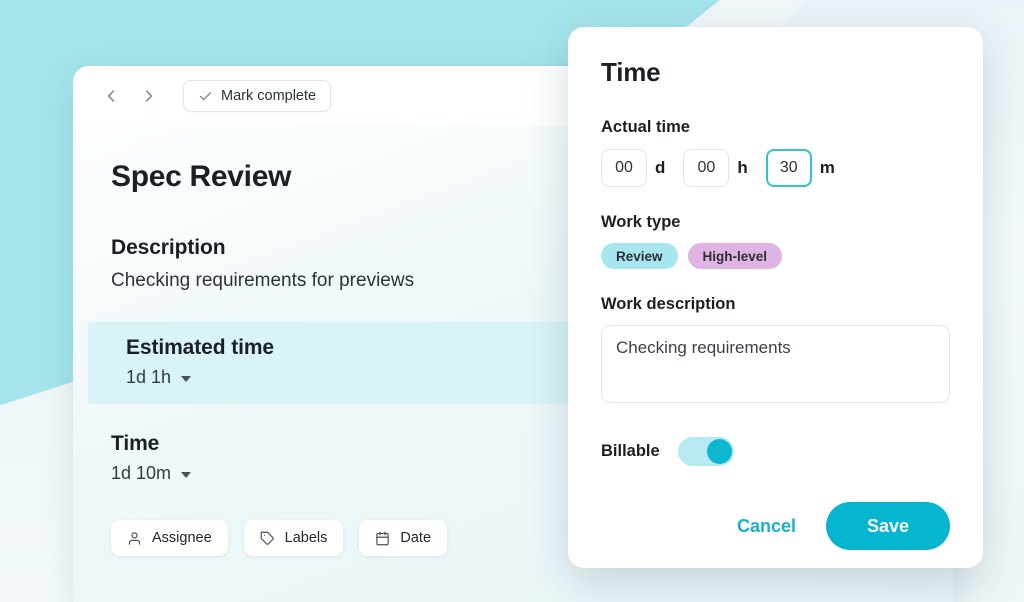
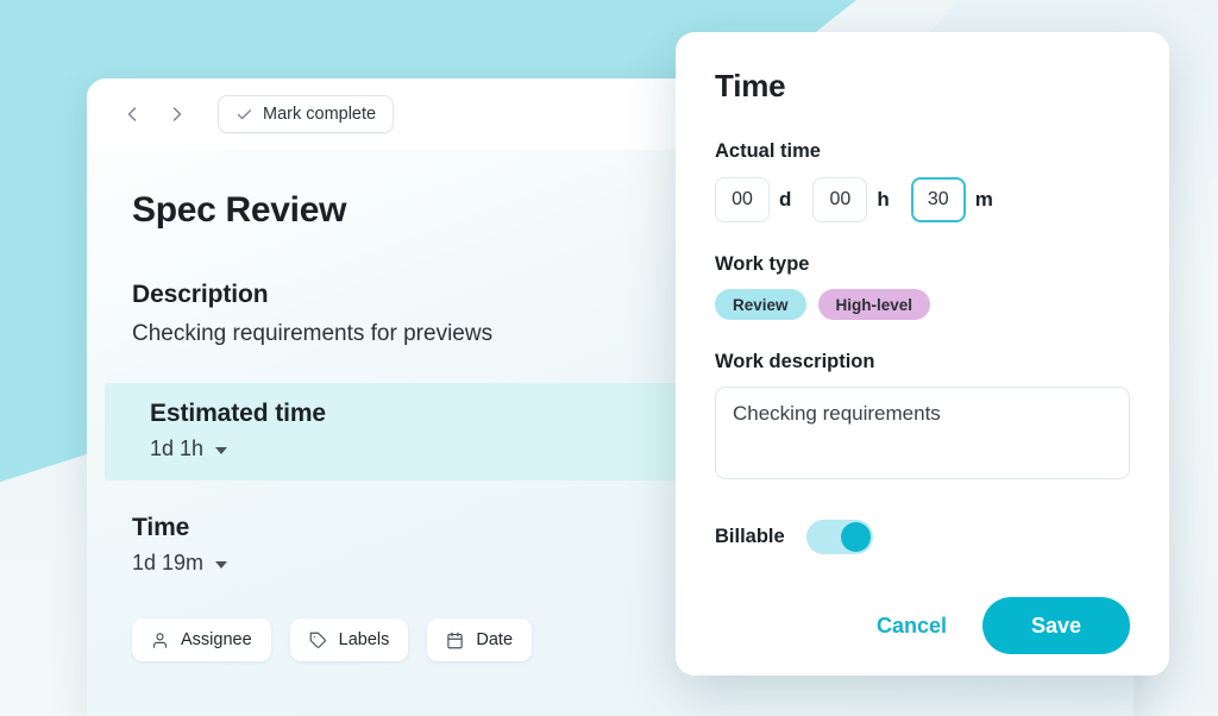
  Mark complete
  Spec Review
  Description
  Checking requirements for previews
  Estimated time
  1d 1h
  Time
- 1d 10m
+ 1d 19m
  Assignee
  Labels
  Date
  Time
  Actual time
  00
  d
  00
  h
  30
  m
  Work type
  Review
  High-level
  Work description
  Checking requirements
  Billable
  Cancel
  Save
